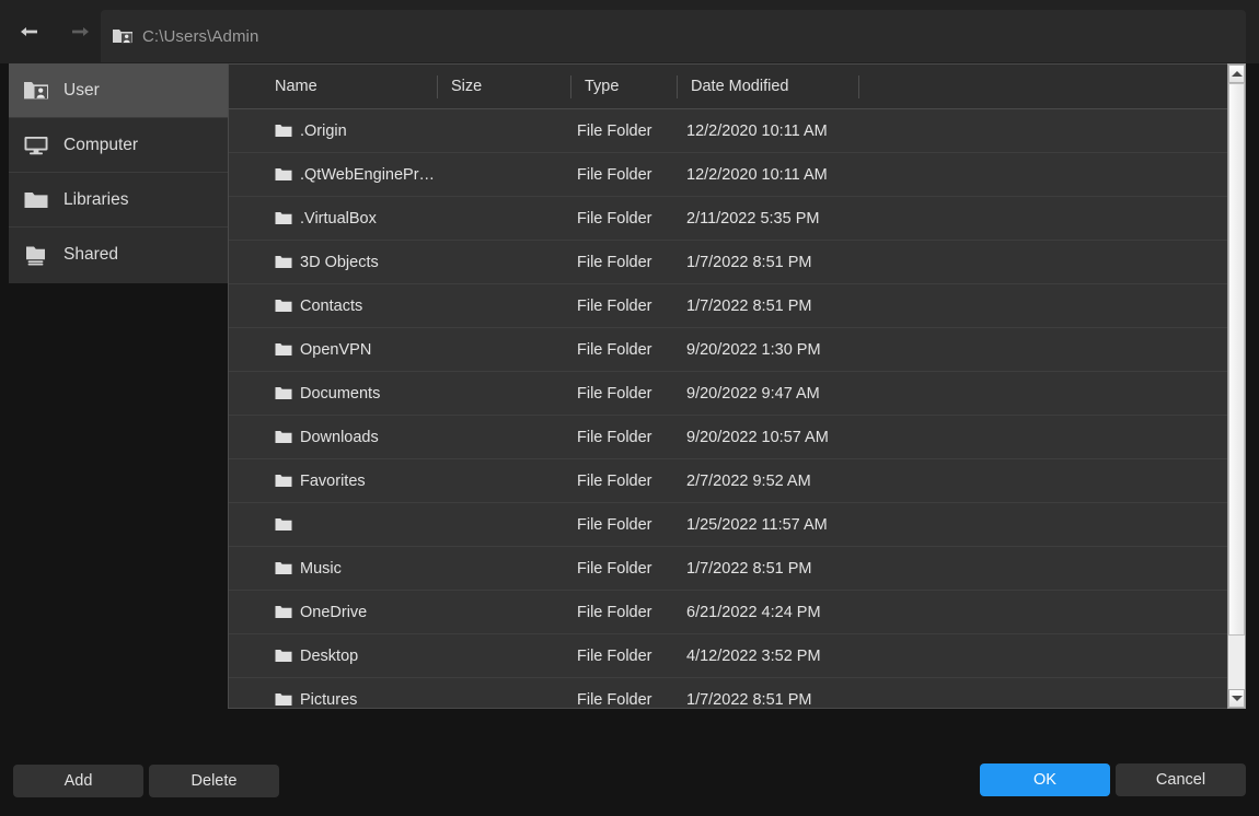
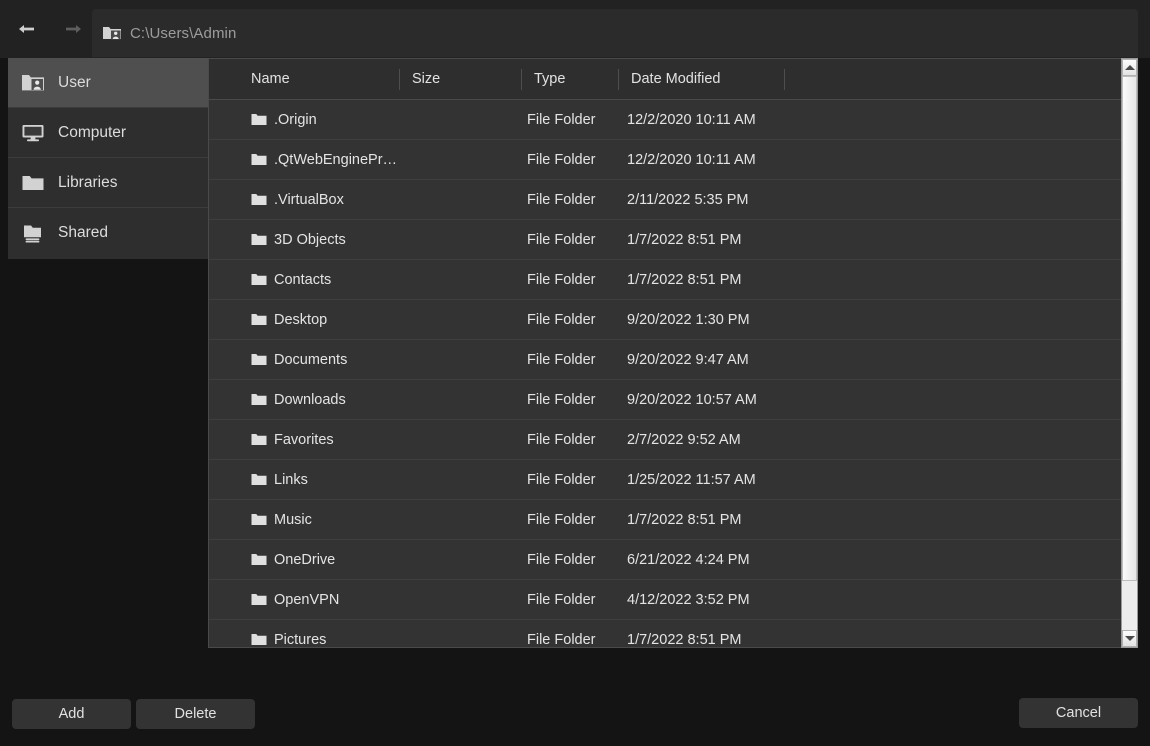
  C:\Users\Admin
  User
  Computer
  Libraries
  Shared
  Name
  Size
  Type
  Date Modified
  .Origin
  File Folder
  12/2/2020 10:11 AM
  .QtWebEnginePr…
  File Folder
  12/2/2020 10:11 AM
  .VirtualBox
  File Folder
  2/11/2022 5:35 PM
  3D Objects
  File Folder
  1/7/2022 8:51 PM
  Contacts
  File Folder
  1/7/2022 8:51 PM
- OpenVPN
+ Desktop
  File Folder
  9/20/2022 1:30 PM
  Documents
  File Folder
  9/20/2022 9:47 AM
  Downloads
  File Folder
  9/20/2022 10:57 AM
  Favorites
  File Folder
  2/7/2022 9:52 AM
+ Links
  File Folder
  1/25/2022 11:57 AM
  Music
  File Folder
  1/7/2022 8:51 PM
  OneDrive
  File Folder
  6/21/2022 4:24 PM
- Desktop
+ OpenVPN
  File Folder
  4/12/2022 3:52 PM
  Pictures
  File Folder
  1/7/2022 8:51 PM
  Add
  Delete
- OK
  Cancel
